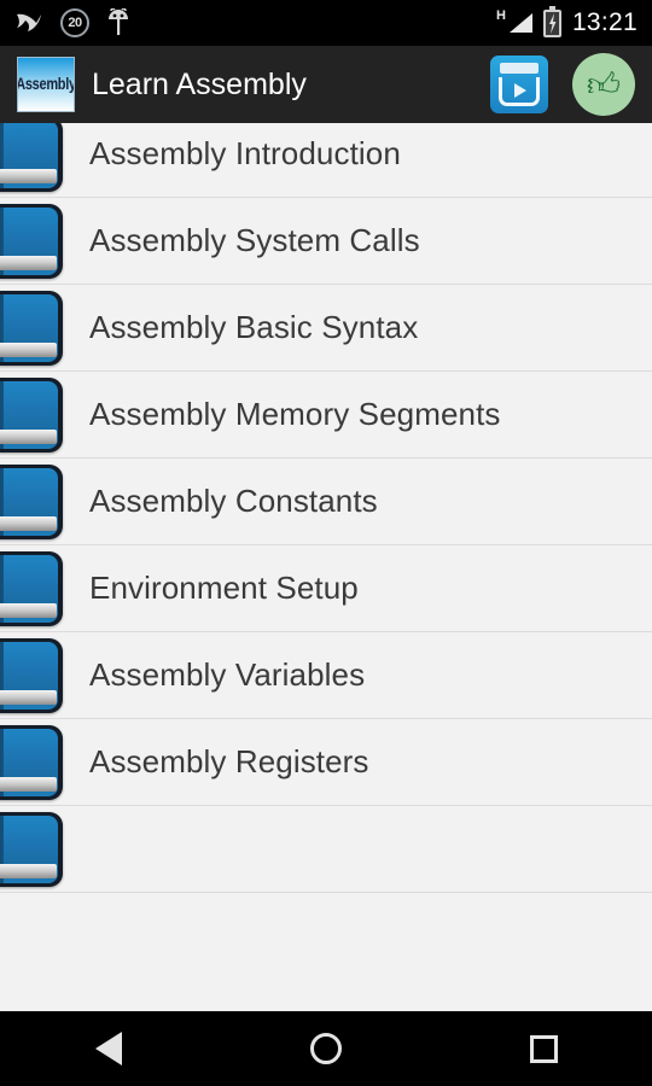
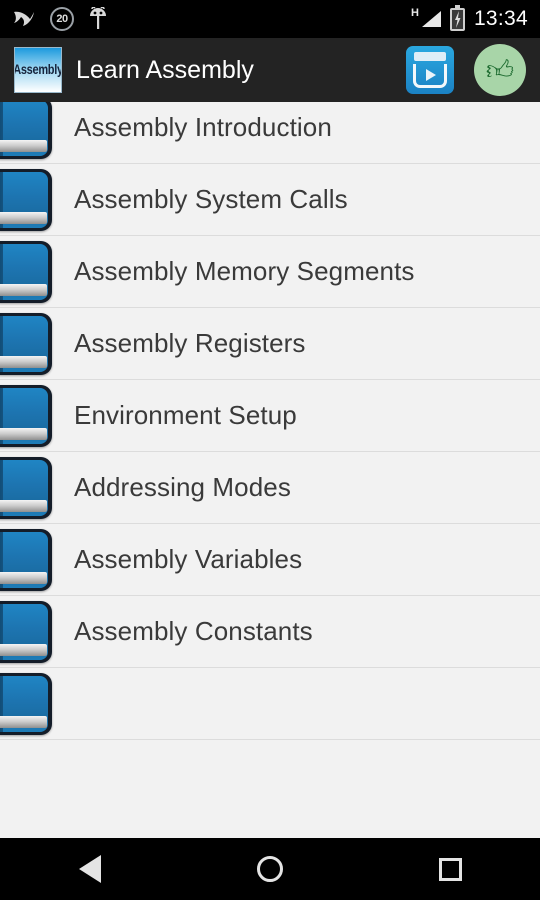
  20
  H
- 13:21
+ 13:34
  Assembly
  Learn Assembly
  👍︎
  Assembly Introduction
  Assembly System Calls
- Assembly Basic Syntax
  Assembly Memory Segments
- Assembly Constants
+ Assembly Registers
  Environment Setup
+ Addressing Modes
  Assembly Variables
- Assembly Registers
+ Assembly Constants
